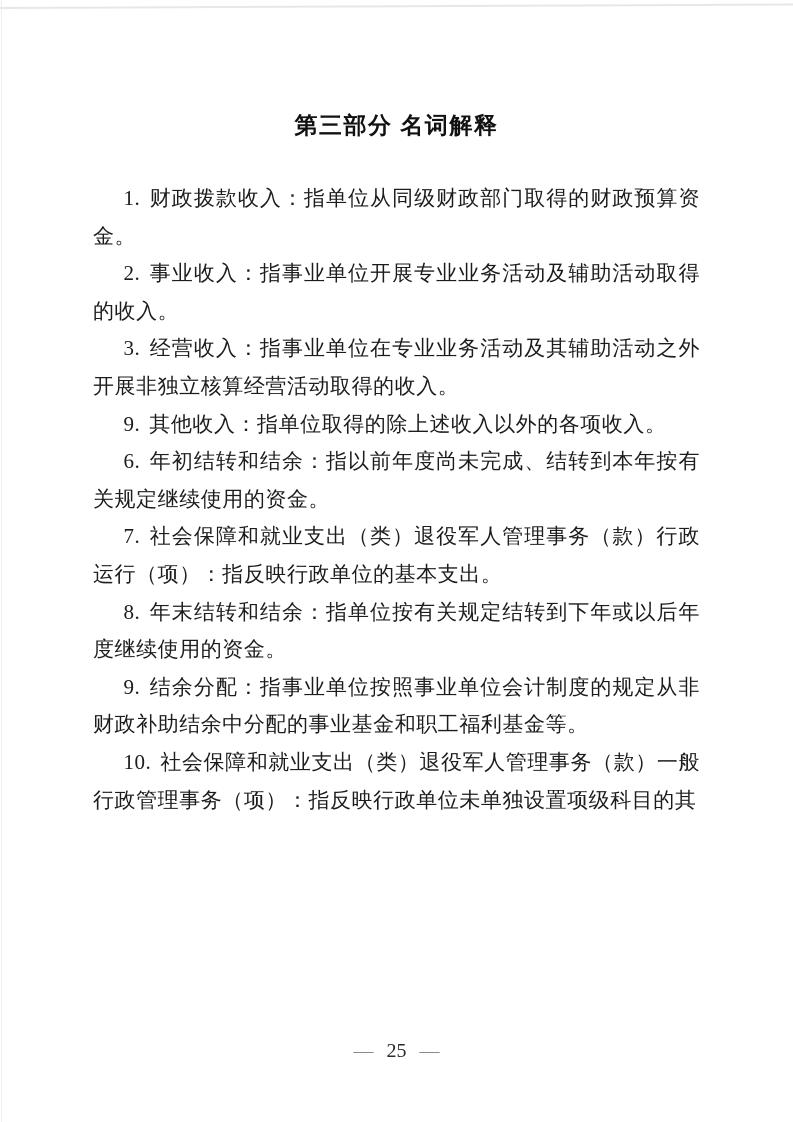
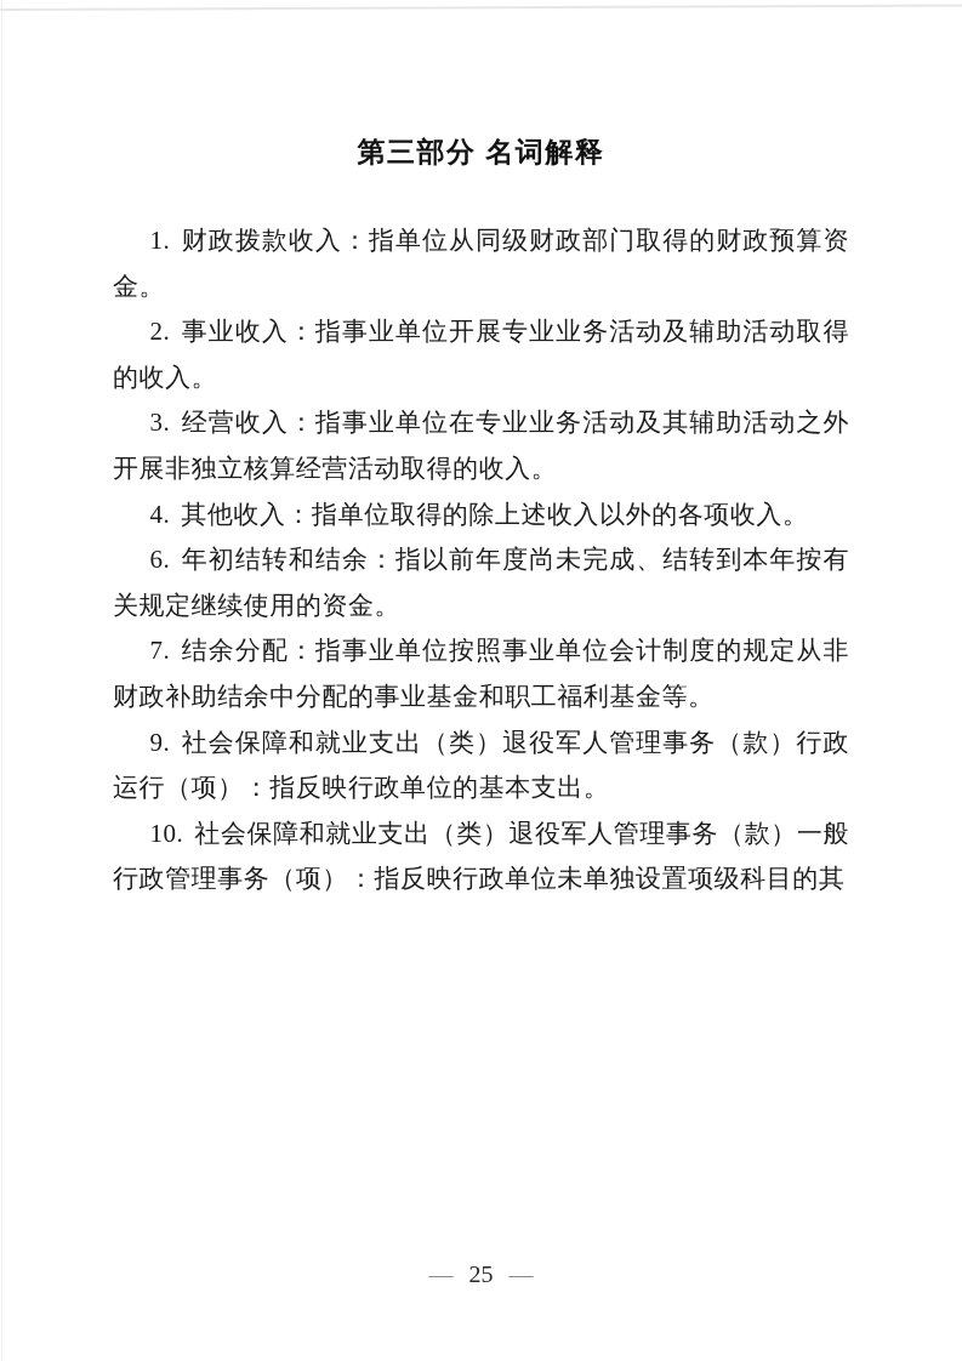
  第三部分 名词解释
  1. 财政拨款收入：指单位从同级财政部门取得的财政预算资金。
  2. 事业收入：指事业单位开展专业业务活动及辅助活动取得的收入。
  3. 经营收入：指事业单位在专业业务活动及其辅助活动之外开展非独立核算经营活动取得的收入。
- 9. 其他收入：指单位取得的除上述收入以外的各项收入。
+ 4. 其他收入：指单位取得的除上述收入以外的各项收入。
  6. 年初结转和结余：指以前年度尚未完成、结转到本年按有关规定继续使用的资金。
- 7. 社会保障和就业支出（类）退役军人管理事务（款）行政运行（项）：指反映行政单位的基本支出。
+ 7. 结余分配：指事业单位按照事业单位会计制度的规定从非财政补助结余中分配的事业基金和职工福利基金等。
- 8. 年末结转和结余：指单位按有关规定结转到下年或以后年度继续使用的资金。
- 9. 结余分配：指事业单位按照事业单位会计制度的规定从非财政补助结余中分配的事业基金和职工福利基金等。
+ 9. 社会保障和就业支出（类）退役军人管理事务（款）行政运行（项）：指反映行政单位的基本支出。
  10. 社会保障和就业支出（类）退役军人管理事务（款）一般行政管理事务（项）：指反映行政单位未单独设置项级科目的其
  —
  25
  —
